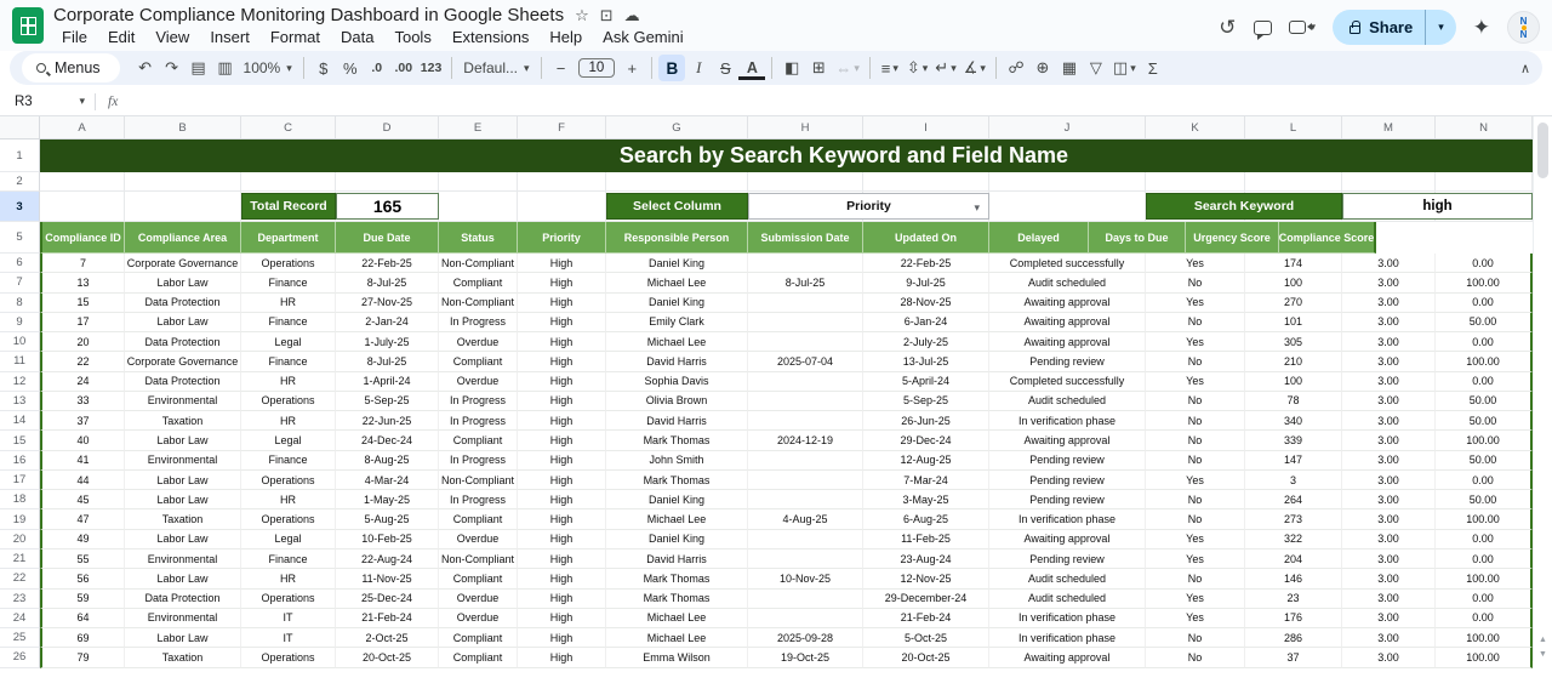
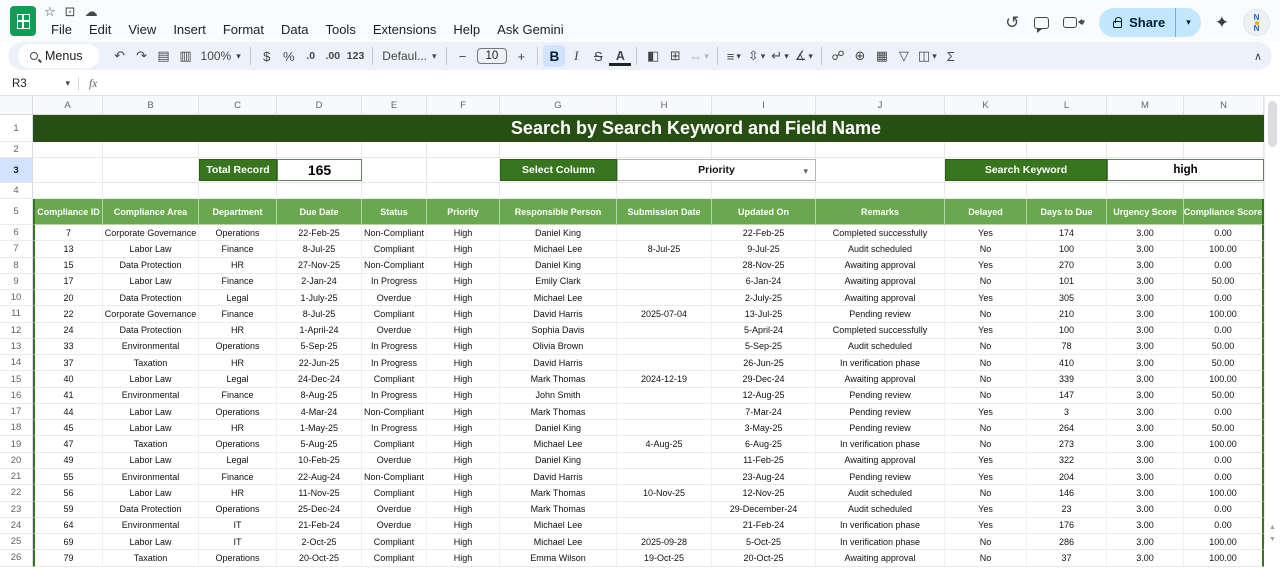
- Corporate Compliance Monitoring Dashboard in Google Sheets
  ☆
  ⊡
  ☁
  File
  Edit
  View
  Insert
  Format
  Data
  Tools
  Extensions
  Help
  Ask Gemini
  ↺
  ▾
  Share
  ▾
  ✦
  N
  N
  Menus
  ↶
  ↷
  ▤
  ▥
  100%
  ▾
  $
  %
  .0
  .00
  123
  Defaul...
  ▾
  −
  10
  +
  B
  I
  S
  A
  ◧
  ⊞
  ⇔
  ▾
  ≡
  ▾
  ⇳
  ▾
  ↵
  ▾
  ∡
  ▾
  ☍
  ⊕
  ▦
  ▽
  ◫
  ▾
  Σ
  ∧
  R3
  ▾
  fx
  A
  B
  C
  D
  E
  F
  G
  H
  I
  J
  K
  L
  M
  N
  1
  Search by Search Keyword and Field Name
  2
  3
  Total Record
  165
  Select Column
  Priority
  ▾
  Search Keyword
  high
+ 4
  5
  Compliance ID
  Compliance Area
  Department
  Due Date
  Status
  Priority
  Responsible Person
  Submission Date
  Updated On
+ Remarks
  Delayed
  Days to Due
  Urgency Score
  Compliance Score
  6
  7
  Corporate Governance
  Operations
  22-Feb-25
  Non-Compliant
  High
  Daniel King
  22-Feb-25
  Completed successfully
  Yes
  174
  3.00
  0.00
  7
  13
  Labor Law
  Finance
  8-Jul-25
  Compliant
  High
  Michael Lee
  8-Jul-25
  9-Jul-25
  Audit scheduled
  No
  100
  3.00
  100.00
  8
  15
  Data Protection
  HR
  27-Nov-25
  Non-Compliant
  High
  Daniel King
  28-Nov-25
  Awaiting approval
  Yes
  270
  3.00
  0.00
  9
  17
  Labor Law
  Finance
  2-Jan-24
  In Progress
  High
  Emily Clark
  6-Jan-24
  Awaiting approval
  No
  101
  3.00
  50.00
  10
  20
  Data Protection
  Legal
  1-July-25
  Overdue
  High
  Michael Lee
  2-July-25
  Awaiting approval
  Yes
  305
  3.00
  0.00
  11
  22
  Corporate Governance
  Finance
  8-Jul-25
  Compliant
  High
  David Harris
  2025-07-04
  13-Jul-25
  Pending review
  No
  210
  3.00
  100.00
  12
  24
  Data Protection
  HR
  1-April-24
  Overdue
  High
  Sophia Davis
  5-April-24
  Completed successfully
  Yes
  100
  3.00
  0.00
  13
  33
  Environmental
  Operations
  5-Sep-25
  In Progress
  High
  Olivia Brown
  5-Sep-25
  Audit scheduled
  No
  78
  3.00
  50.00
  14
  37
  Taxation
  HR
  22-Jun-25
  In Progress
  High
  David Harris
  26-Jun-25
  In verification phase
  No
- 340
+ 410
  3.00
  50.00
  15
  40
  Labor Law
  Legal
  24-Dec-24
  Compliant
  High
  Mark Thomas
  2024-12-19
  29-Dec-24
  Awaiting approval
  No
  339
  3.00
  100.00
  16
  41
  Environmental
  Finance
  8-Aug-25
  In Progress
  High
  John Smith
  12-Aug-25
  Pending review
  No
  147
  3.00
  50.00
  17
  44
  Labor Law
  Operations
  4-Mar-24
  Non-Compliant
  High
  Mark Thomas
  7-Mar-24
  Pending review
  Yes
  3
  3.00
  0.00
  18
  45
  Labor Law
  HR
  1-May-25
  In Progress
  High
  Daniel King
  3-May-25
  Pending review
  No
  264
  3.00
  50.00
  19
  47
  Taxation
  Operations
  5-Aug-25
  Compliant
  High
  Michael Lee
  4-Aug-25
  6-Aug-25
  In verification phase
  No
  273
  3.00
  100.00
  20
  49
  Labor Law
  Legal
  10-Feb-25
  Overdue
  High
  Daniel King
  11-Feb-25
  Awaiting approval
  Yes
  322
  3.00
  0.00
  21
  55
  Environmental
  Finance
  22-Aug-24
  Non-Compliant
  High
  David Harris
  23-Aug-24
  Pending review
  Yes
  204
  3.00
  0.00
  22
  56
  Labor Law
  HR
  11-Nov-25
  Compliant
  High
  Mark Thomas
  10-Nov-25
  12-Nov-25
  Audit scheduled
  No
  146
  3.00
  100.00
  23
  59
  Data Protection
  Operations
  25-Dec-24
  Overdue
  High
  Mark Thomas
  29-December-24
  Audit scheduled
  Yes
  23
  3.00
  0.00
  24
  64
  Environmental
  IT
  21-Feb-24
  Overdue
  High
  Michael Lee
  21-Feb-24
  In verification phase
  Yes
  176
  3.00
  0.00
  25
  69
  Labor Law
  IT
  2-Oct-25
  Compliant
  High
  Michael Lee
  2025-09-28
  5-Oct-25
  In verification phase
  No
  286
  3.00
  100.00
  26
  79
  Taxation
  Operations
  20-Oct-25
  Compliant
  High
  Emma Wilson
  19-Oct-25
  20-Oct-25
  Awaiting approval
  No
  37
  3.00
  100.00
